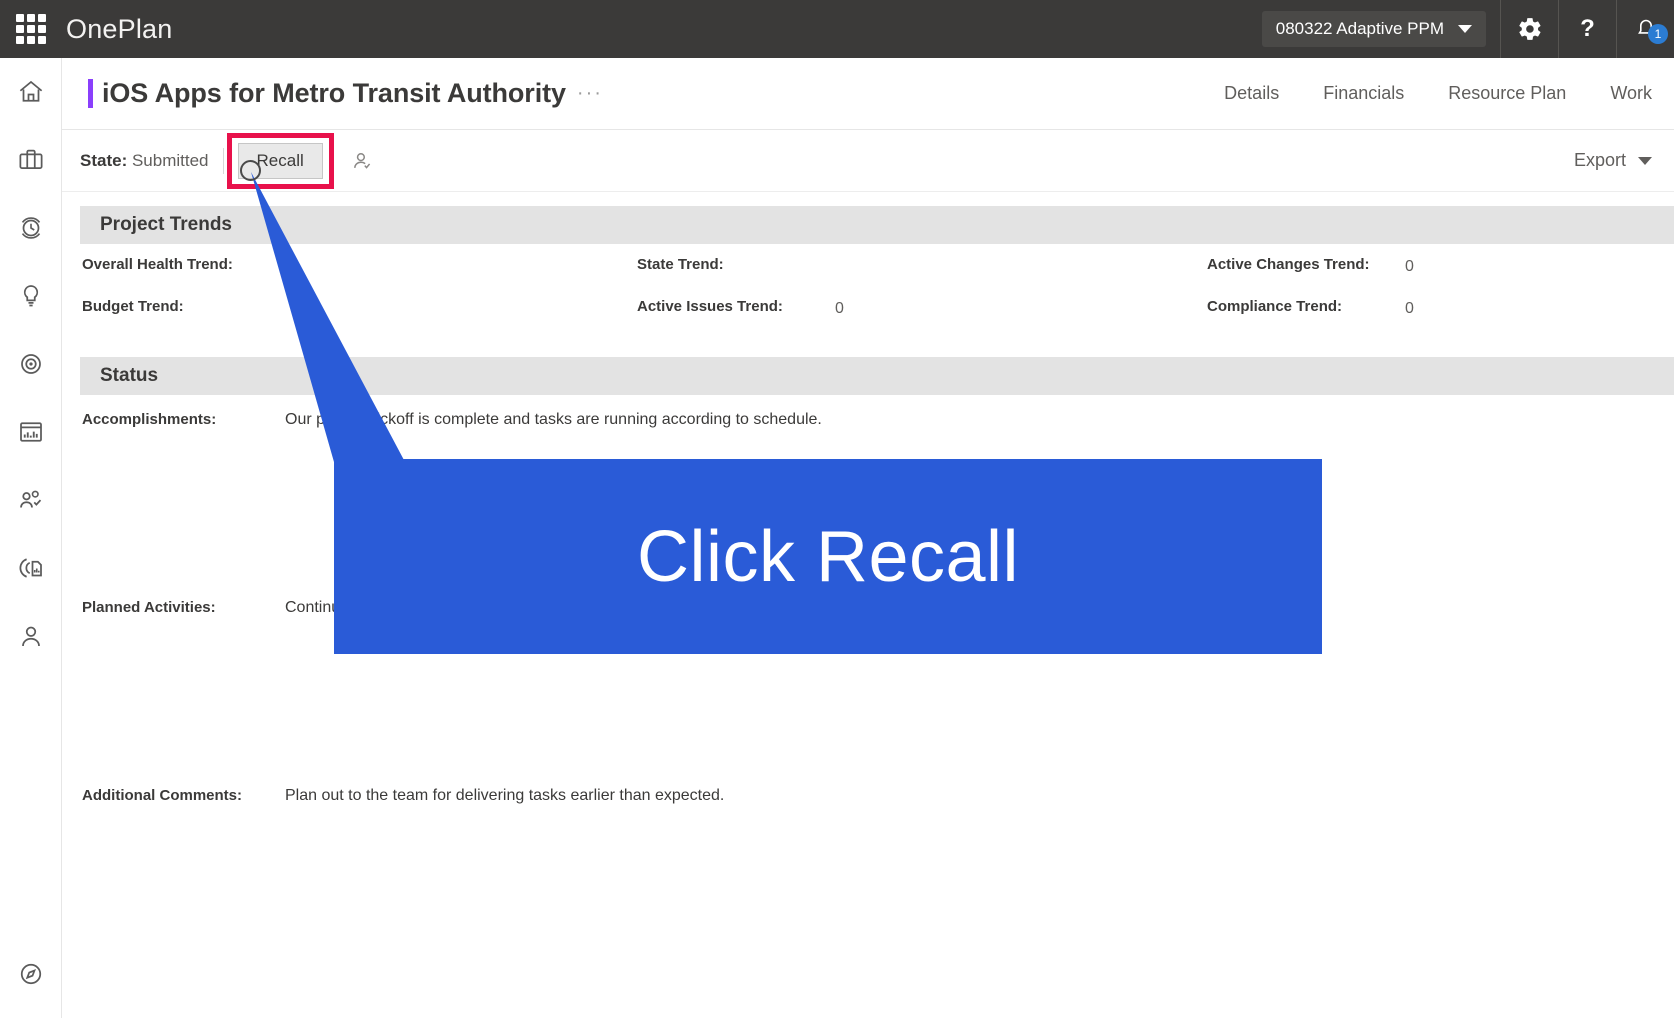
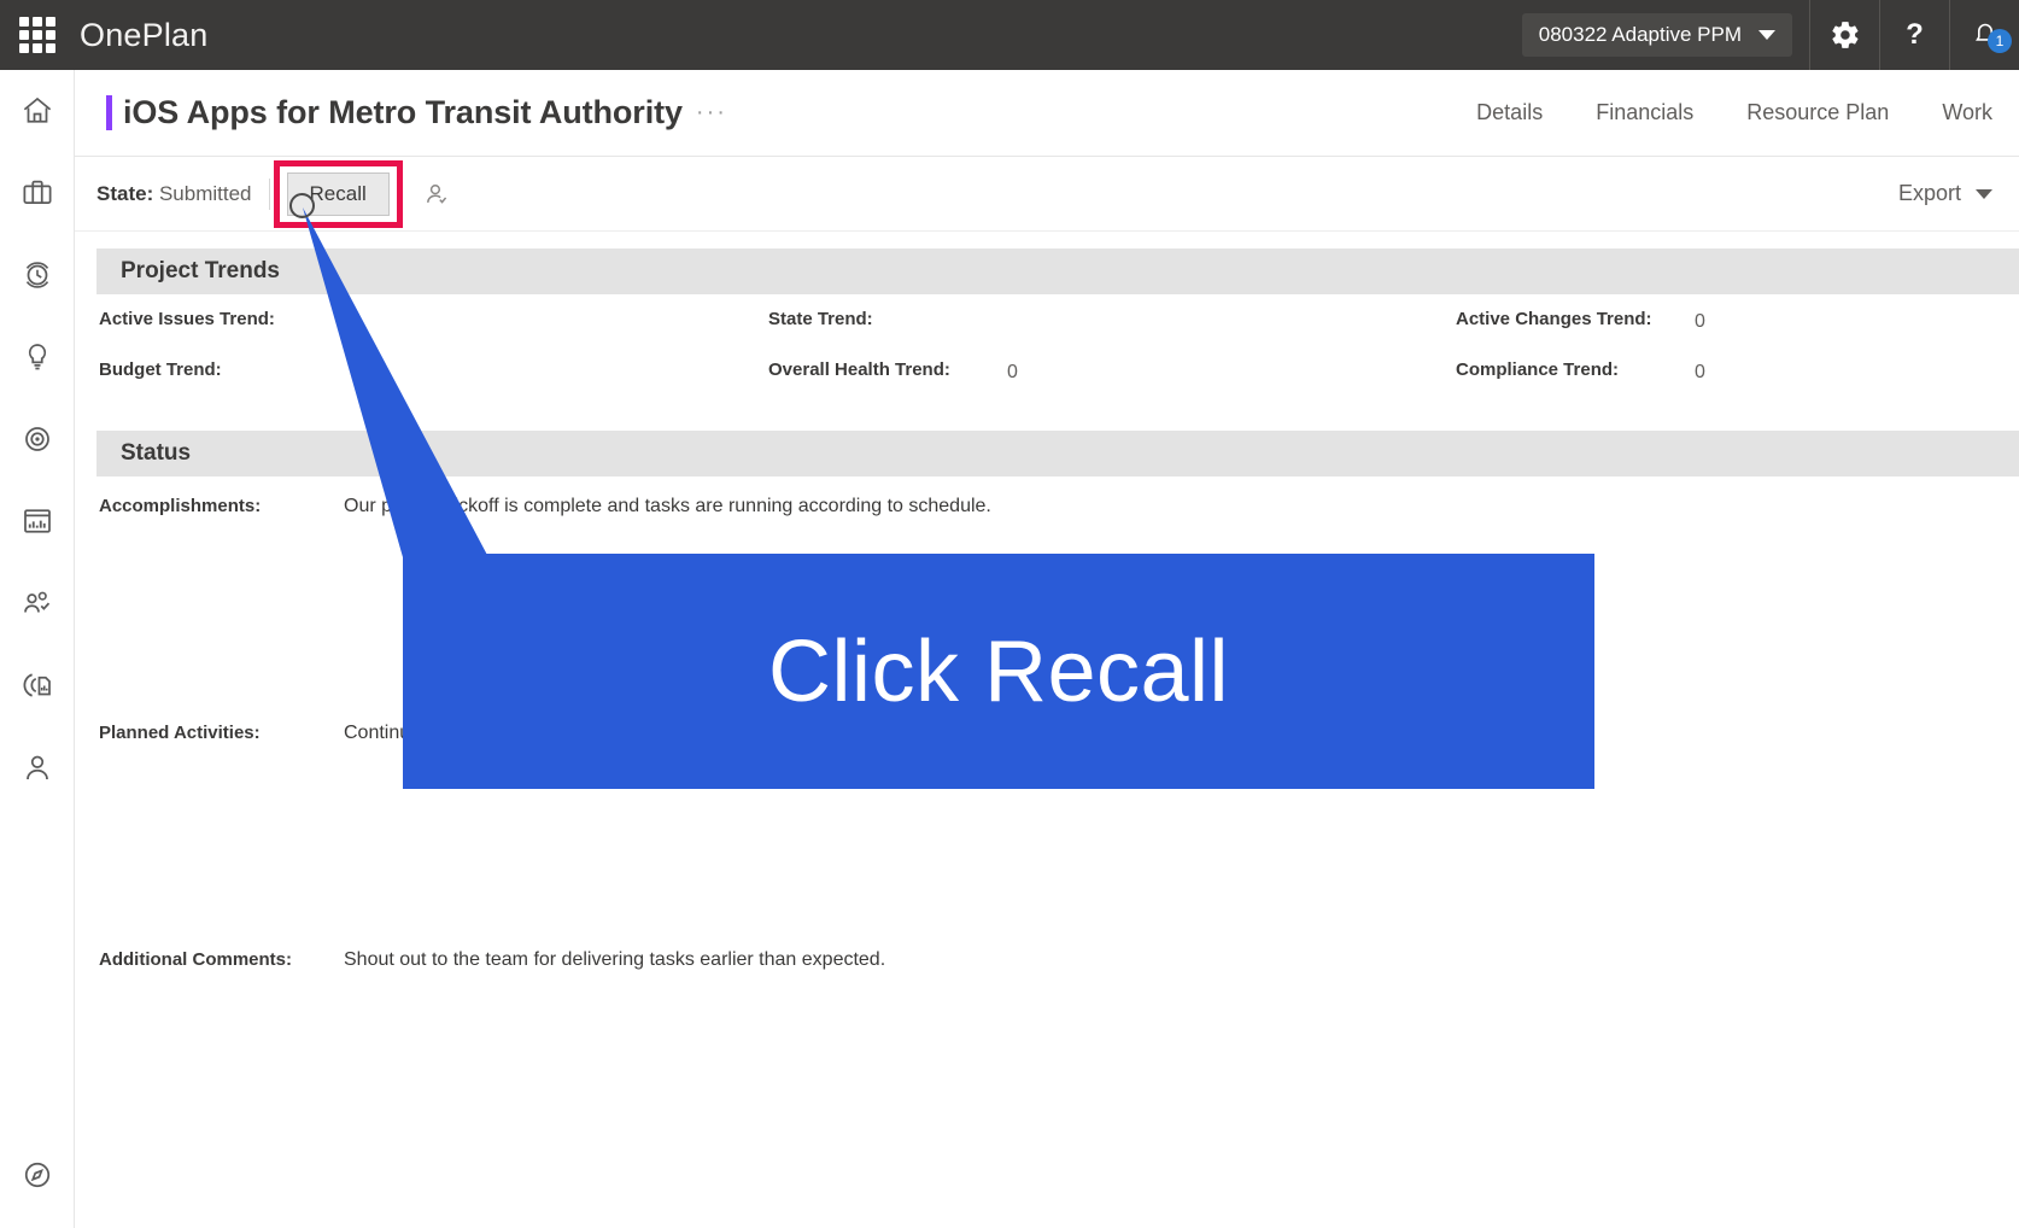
  OnePlan
  080322 Adaptive PPM
  ?
  1
  iOS Apps for Metro Transit Authority
  ···
  Details
  Financials
  Resource Plan
  Work
  State: Submitted
  Recall
  Export
  Project Trends
- Overall Health Trend:
+ Active Issues Trend:
  State Trend:
  Active Changes Trend:
  0
  Budget Trend:
- Active Issues Trend:
+ Overall Health Trend:
  0
  Compliance Trend:
  0
  Status
  Accomplishments:
  Our pckoff is complete and tasks are running according to schedule.
  Planned Activities:
  Contin
  Additional Comments:
- Plan out to the team for delivering tasks earlier than expected.
+ Shout out to the team for delivering tasks earlier than expected.
  Click Recall
